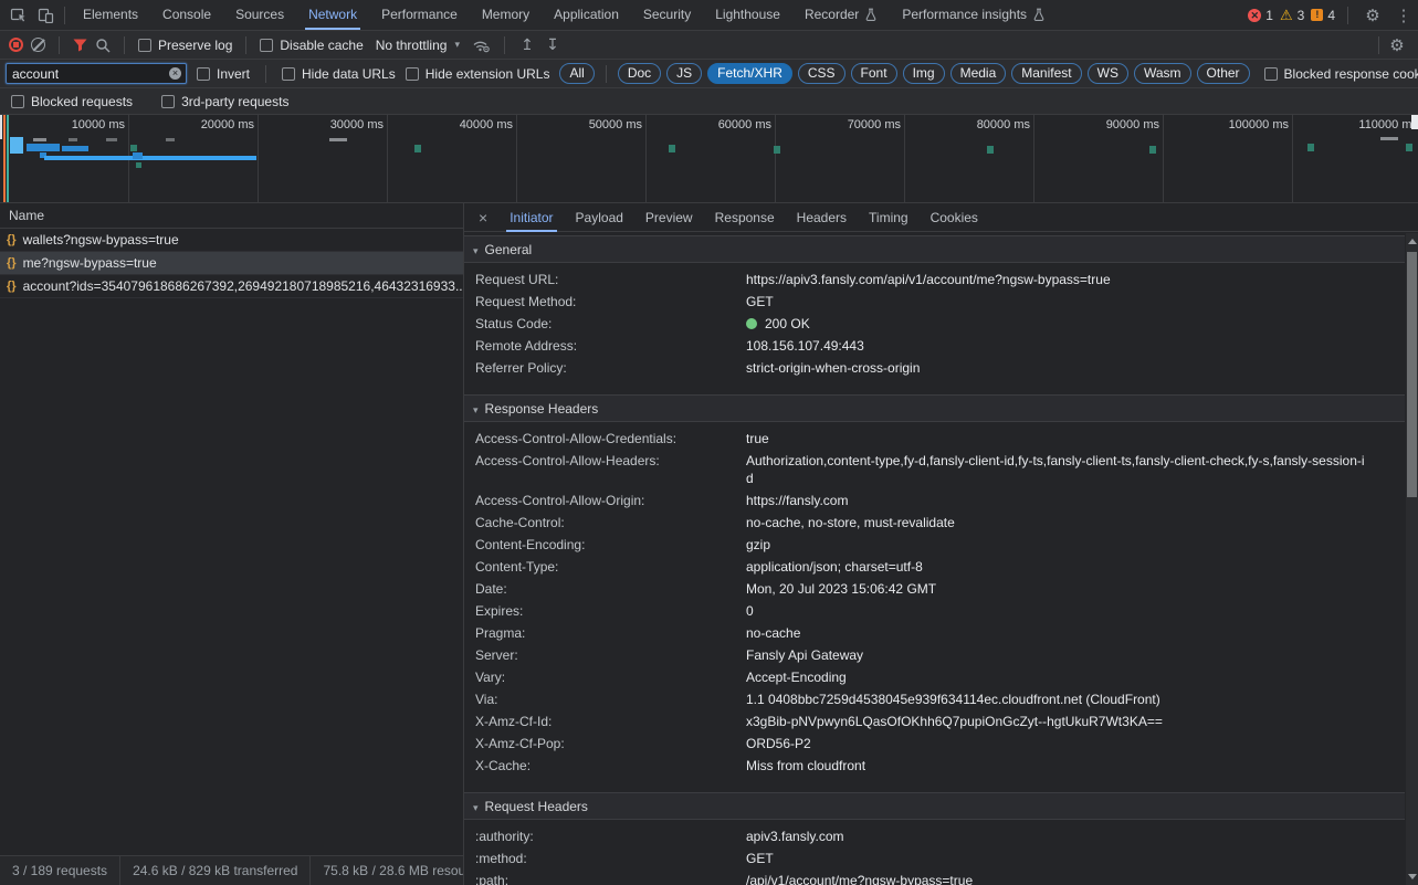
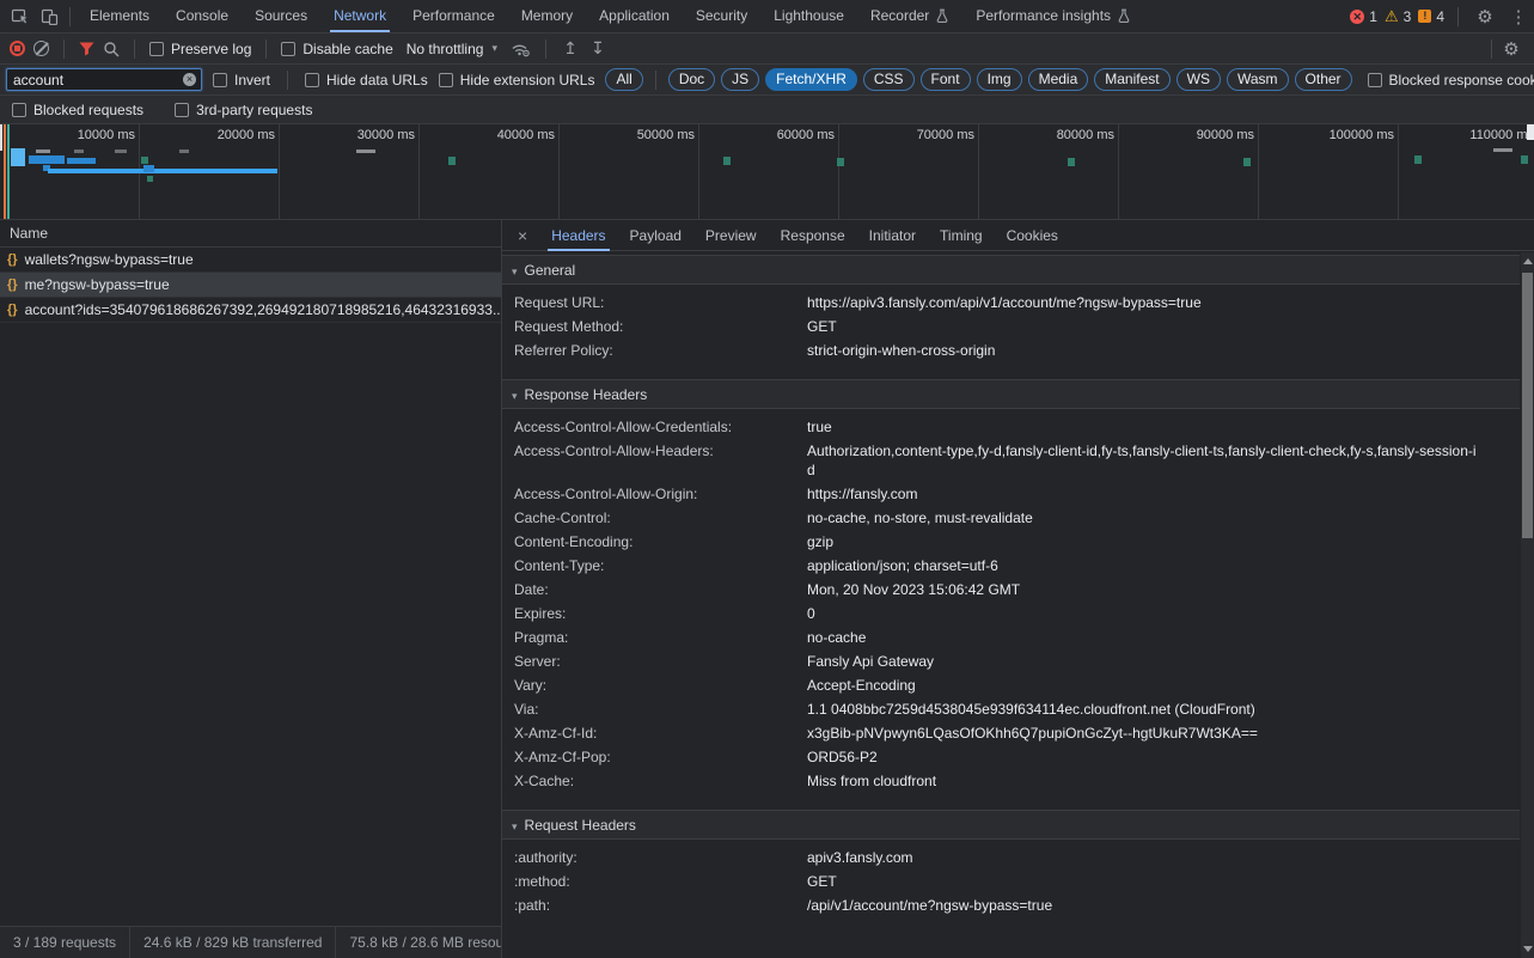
  Elements
  Console
  Sources
  Network
  Performance
  Memory
  Application
  Security
  Lighthouse
  Recorder
  Performance insights
  ✕
  1
  ⚠
  3
  !
  4
  ⚙
  ⋮
  Preserve log
  Disable cache
  No throttling
  ▾
  ↥
  ↧
  ⚙
  account
  ×
  Invert
  Hide data URLs
  Hide extension URLs
  All
  Doc
  JS
  Fetch/XHR
  CSS
  Font
  Img
  Media
  Manifest
  WS
  Wasm
  Other
  Blocked response coo
  Blocked requests
  3rd-party requests
  10000 ms
  20000 ms
  30000 ms
  40000 ms
  50000 ms
  60000 ms
  70000 ms
  80000 ms
  90000 ms
  100000 ms
  110000 m
  Name
  {}
  wallets?ngsw-bypass=true
  {}
  me?ngsw-bypass=true
  {}
  account?ids=354079618686267392,269492180718985216,46432316933..
  3 / 189 requests
  24.6 kB / 829 kB transferred
  75.8 kB / 28.6 MB resou
  ×
- Initiator
+ Headers
  Payload
  Preview
  Response
- Headers
+ Initiator
  Timing
  Cookies
  ▾ General
  Request URL:
  https://apiv3.fansly.com/api/v1/account/me?ngsw-bypass=true
  Request Method:
  GET
- Status Code:
- 200 OK
- Remote Address:
- 108.156.107.49:443
  Referrer Policy:
  strict-origin-when-cross-origin
  ▾ Response Headers
  Access-Control-Allow-Credentials:
  true
  Access-Control-Allow-Headers:
  Authorization,content-type,fy-d,fansly-client-id,fy-ts,fansly-client-ts,fansly-client-check,fy-s,fansly-session-id
  Access-Control-Allow-Origin:
  https://fansly.com
  Cache-Control:
  no-cache, no-store, must-revalidate
  Content-Encoding:
  gzip
  Content-Type:
- application/json; charset=utf-8
+ application/json; charset=utf-6
  Date:
- Mon, 20 Jul 2023 15:06:42 GMT
+ Mon, 20 Nov 2023 15:06:42 GMT
  Expires:
  0
  Pragma:
  no-cache
  Server:
  Fansly Api Gateway
  Vary:
  Accept-Encoding
  Via:
  1.1 0408bbc7259d4538045e939f634114ec.cloudfront.net (CloudFront)
  X-Amz-Cf-Id:
  x3gBib-pNVpwyn6LQasOfOKhh6Q7pupiOnGcZyt--hgtUkuR7Wt3KA==
  X-Amz-Cf-Pop:
  ORD56-P2
  X-Cache:
  Miss from cloudfront
  ▾ Request Headers
  :authority:
  apiv3.fansly.com
  :method:
  GET
  :path:
  /api/v1/account/me?ngsw-bypass=true
